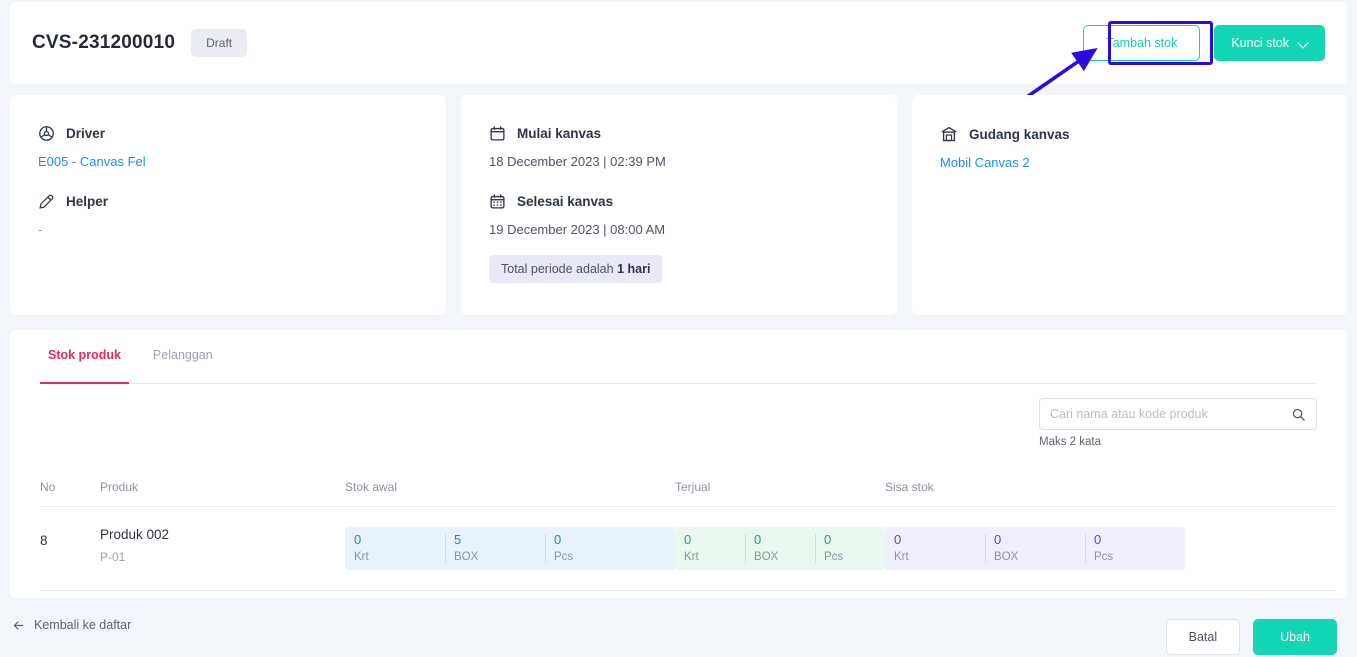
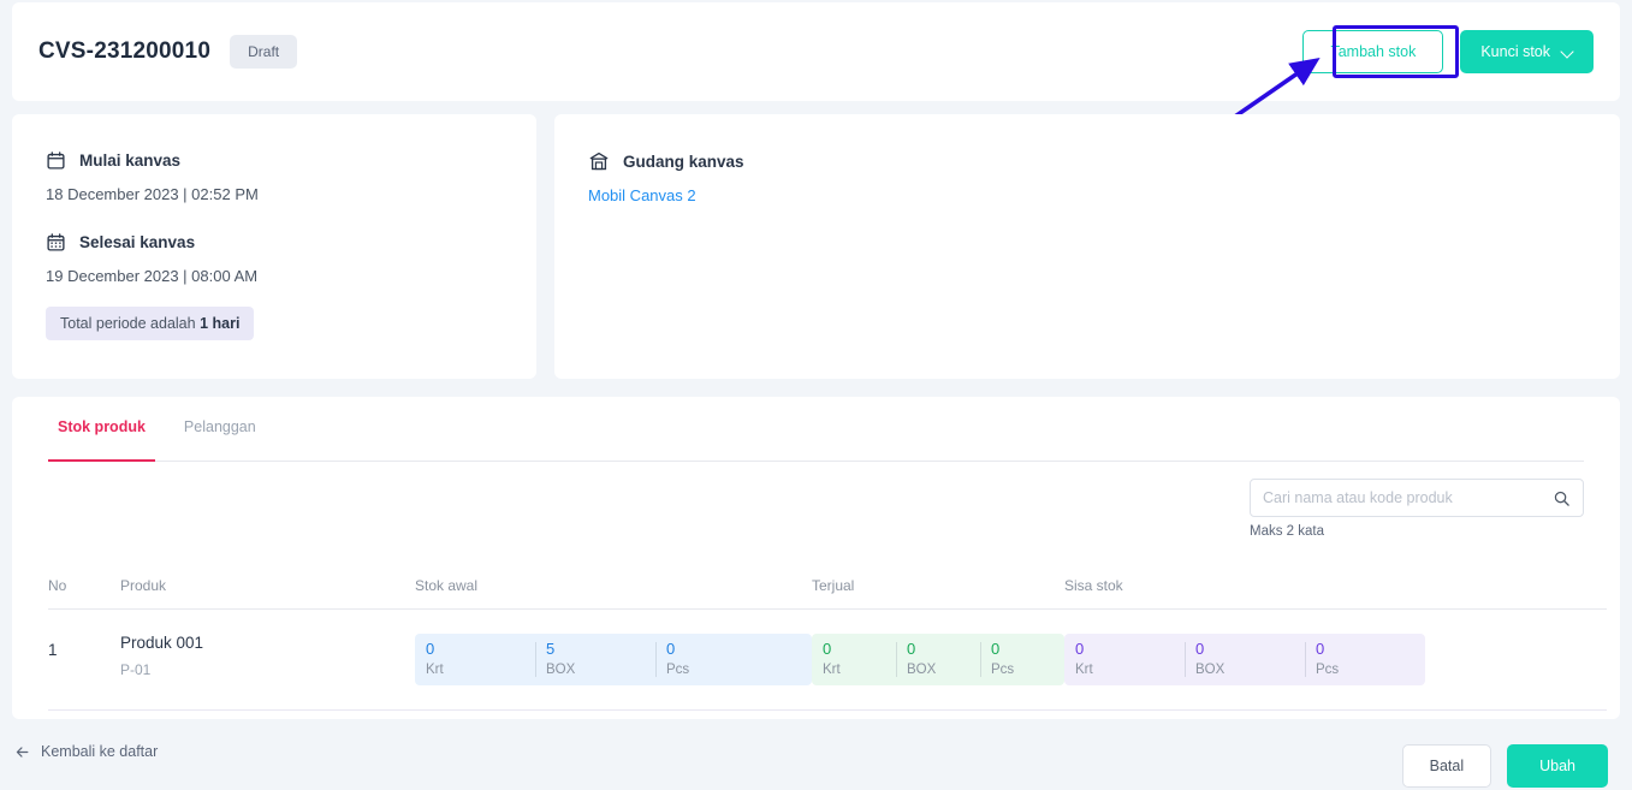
  CVS-231200010
  Draft
  Tambah stok
  Kunci stok
- Driver
- E005 - Canvas Fel
- Helper
- -
  Mulai kanvas
- 18 December 2023 | 02:39 PM
+ 18 December 2023 | 02:52 PM
  Selesai kanvas
  19 December 2023 | 08:00 AM
  Total periode adalah 1 hari
  Gudang kanvas
  Mobil Canvas 2
  Stok produk
  Pelanggan
  Cari nama atau kode produk
  Maks 2 kata
  No
  Produk
  Stok awal
  Terjual
  Sisa stok
- 8
+ 1
- Produk 002
+ Produk 001
  P-01
  0
  Krt
  5
  BOX
  0
  Pcs
  0
  Krt
  0
  BOX
  0
  Pcs
  0
  Krt
  0
  BOX
  0
  Pcs
  Kembali ke daftar
  Batal
  Ubah
